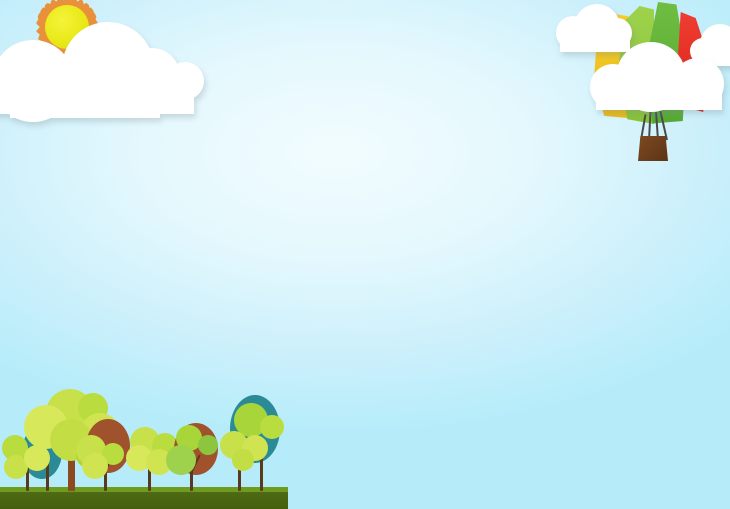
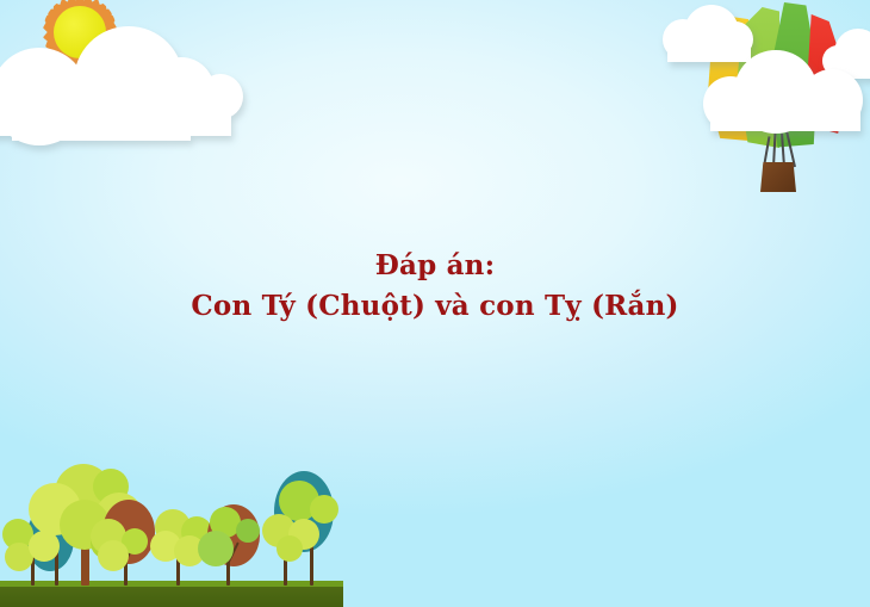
+ Đáp án:
+ Con Tý (Chuột) và con Tỵ (Rắn)
